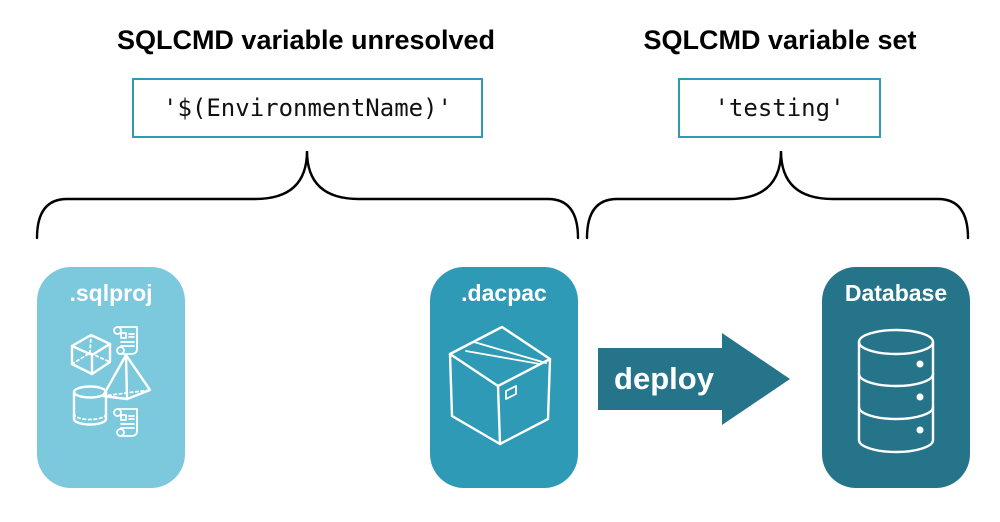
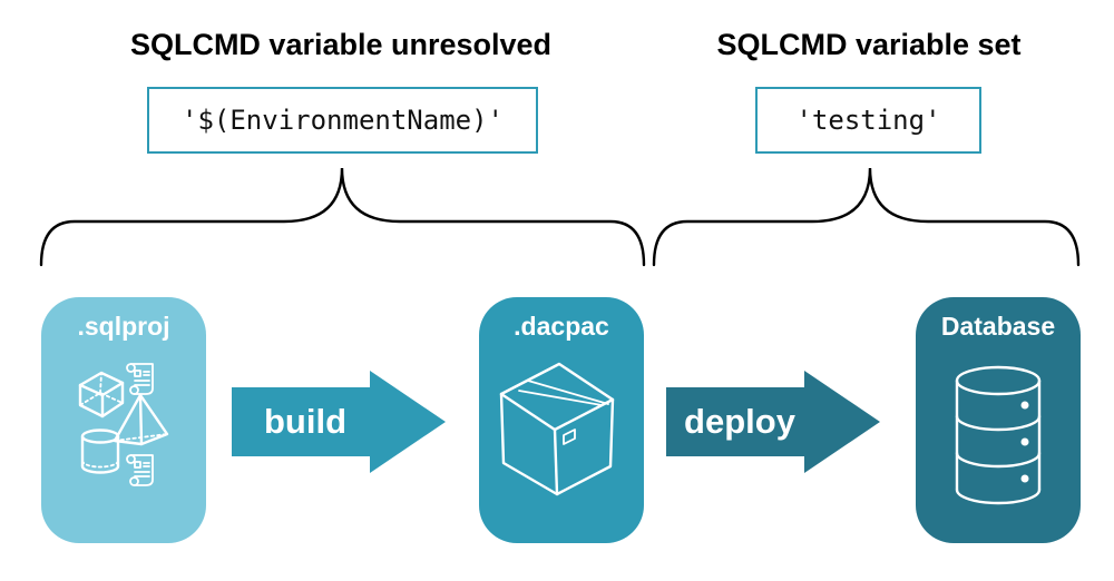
  SQLCMD variable unresolved
  SQLCMD variable set
  '$(EnvironmentName)'
  'testing'
  .sqlproj
+ build
  .dacpac
  deploy
  Database
